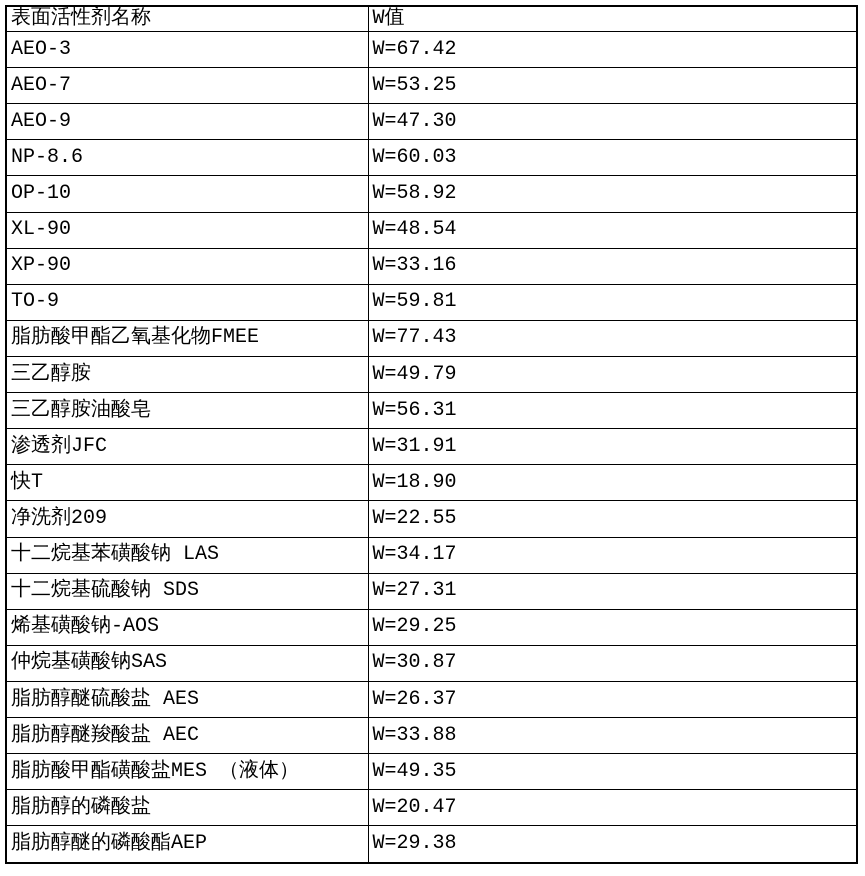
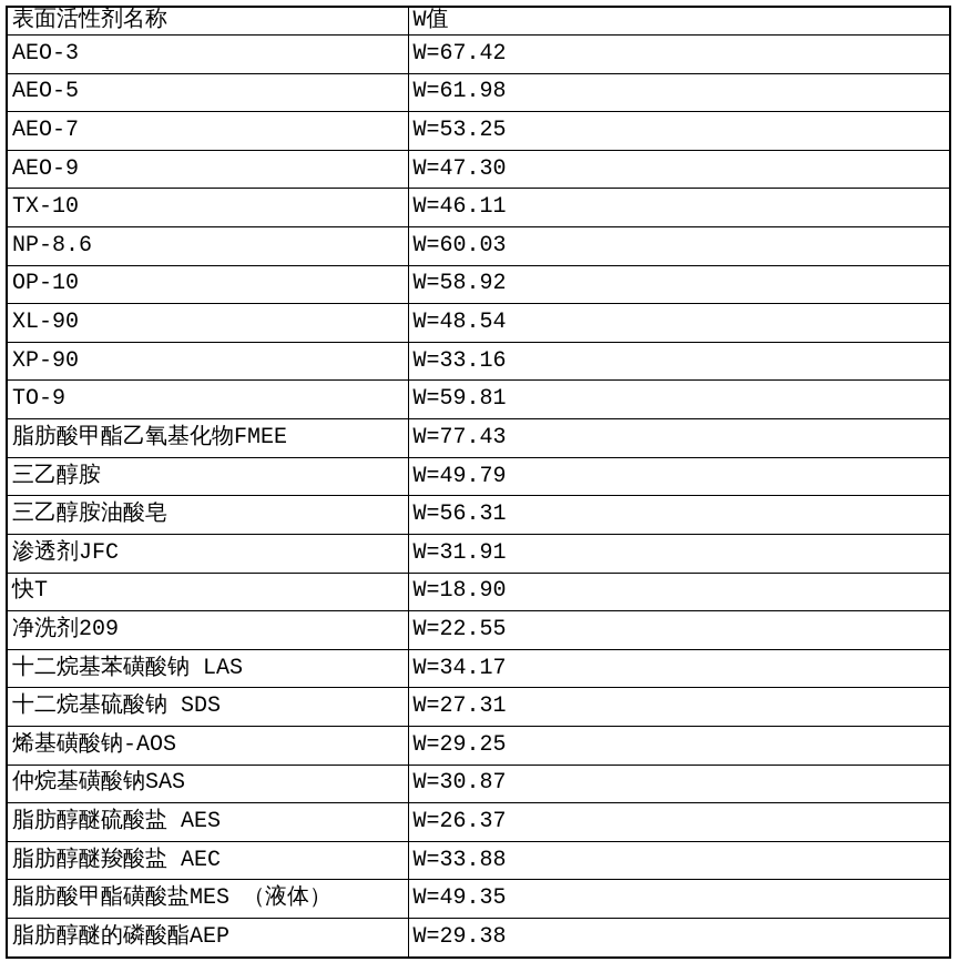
  表面活性剂名称	W值
  AEO-3	W=67.42
+ AEO-5	W=61.98
  AEO-7	W=53.25
  AEO-9	W=47.30
+ TX-10	W=46.11
  NP-8.6	W=60.03
  OP-10	W=58.92
  XL-90	W=48.54
  XP-90	W=33.16
  TO-9	W=59.81
  脂肪酸甲酯乙氧基化物FMEE	W=77.43
  三乙醇胺	W=49.79
  三乙醇胺油酸皂	W=56.31
  渗透剂JFC	W=31.91
  快T	W=18.90
  净洗剂209	W=22.55
  十二烷基苯磺酸钠 LAS	W=34.17
  十二烷基硫酸钠 SDS	W=27.31
  烯基磺酸钠-AOS	W=29.25
  仲烷基磺酸钠SAS	W=30.87
  脂肪醇醚硫酸盐 AES	W=26.37
  脂肪醇醚羧酸盐 AEC	W=33.88
  脂肪酸甲酯磺酸盐MES （液体）	W=49.35
- 脂肪醇的磷酸盐	W=20.47
  脂肪醇醚的磷酸酯AEP	W=29.38
